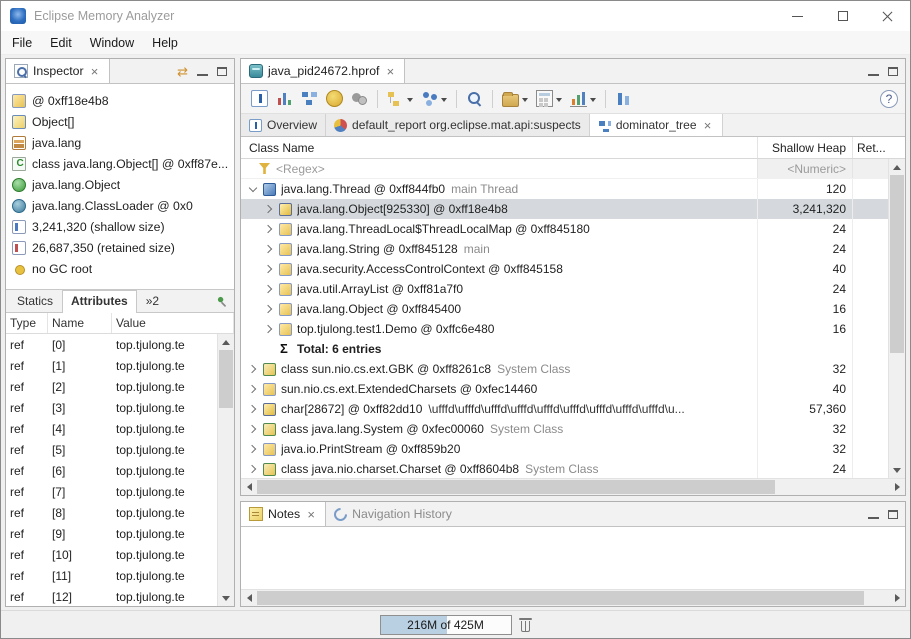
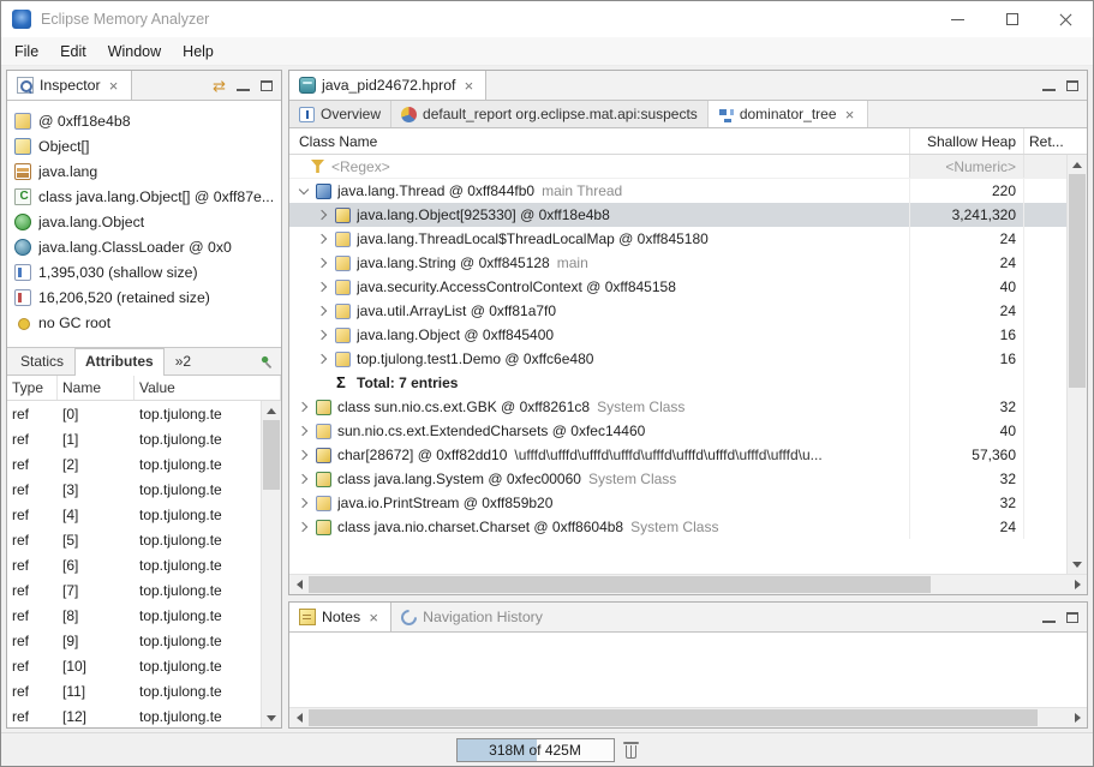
  Eclipse Memory Analyzer
  File
  Edit
  Window
  Help
  Inspector
  @ 0xff18e4b8
  Object[]
  java.lang
  class java.lang.Object[] @ 0xff87e...
  java.lang.Object
  java.lang.ClassLoader @ 0x0
- 3,241,320 (shallow size)
+ 1,395,030 (shallow size)
- 26,687,350 (retained size)
+ 16,206,520 (retained size)
  no GC root
  Statics
  Attributes
  »2
  Type
  Name
  Value
  ref
  [0]
  top.tjulong.te
  ref
  [1]
  top.tjulong.te
  ref
  [2]
  top.tjulong.te
  ref
  [3]
  top.tjulong.te
  ref
  [4]
  top.tjulong.te
  ref
  [5]
  top.tjulong.te
  ref
  [6]
  top.tjulong.te
  ref
  [7]
  top.tjulong.te
  ref
  [8]
  top.tjulong.te
  ref
  [9]
  top.tjulong.te
  ref
  [10]
  top.tjulong.te
  ref
  [11]
  top.tjulong.te
  ref
  [12]
  top.tjulong.te
  java_pid24672.hprof
- ?
  Overview
  default_report org.eclipse.mat.api:suspects
  dominator_tree
  Class Name
  Shallow Heap
  Ret...
  <Regex>
  <Numeric>
  java.lang.Thread @ 0xff844fb0
  main Thread
- 120
+ 220
  java.lang.Object[925330] @ 0xff18e4b8
  3,241,320
  java.lang.ThreadLocal$ThreadLocalMap @ 0xff845180
  24
  java.lang.String @ 0xff845128
  main
  24
  java.security.AccessControlContext @ 0xff845158
  40
  java.util.ArrayList @ 0xff81a7f0
  24
  java.lang.Object @ 0xff845400
  16
  top.tjulong.test1.Demo @ 0xffc6e480
  16
- Total: 6 entries
+ Total: 7 entries
  class sun.nio.cs.ext.GBK @ 0xff8261c8
  System Class
  32
  sun.nio.cs.ext.ExtendedCharsets @ 0xfec14460
  40
  char[28672] @ 0xff82dd10
  \ufffd\ufffd\ufffd\ufffd\ufffd\ufffd\ufffd\ufffd\ufffd\u...
  57,360
  class java.lang.System @ 0xfec00060
  System Class
  32
  java.io.PrintStream @ 0xff859b20
  32
  class java.nio.charset.Charset @ 0xff8604b8
  System Class
  24
  Notes
  Navigation History
- 216M of 425M
+ 318M of 425M
